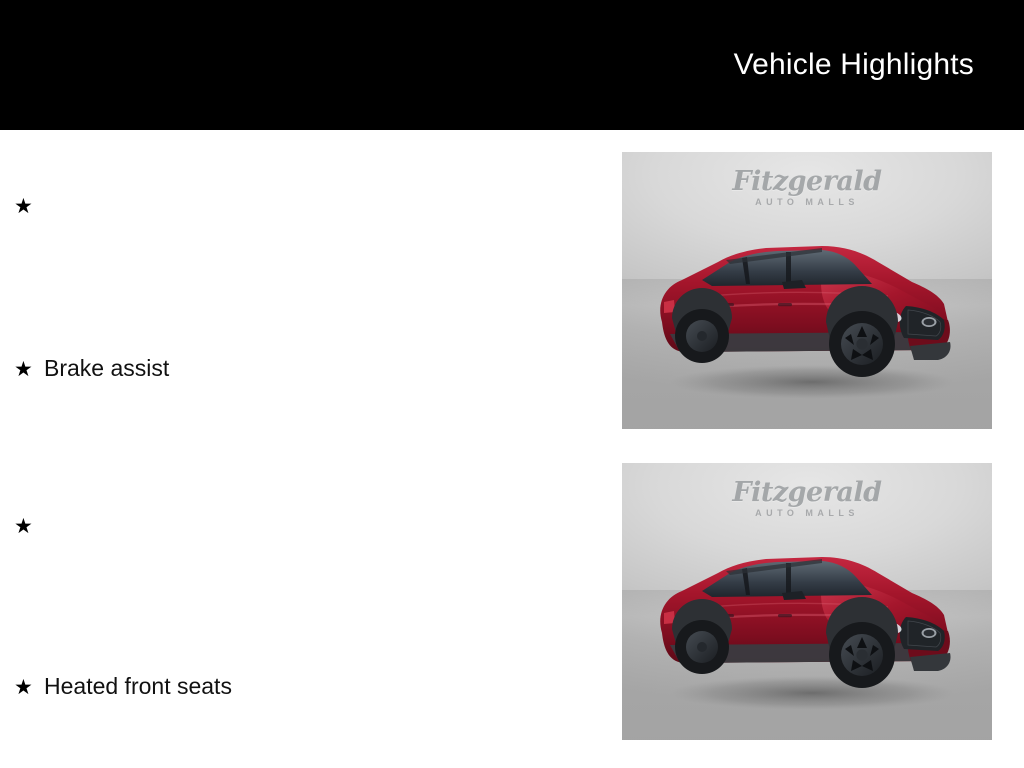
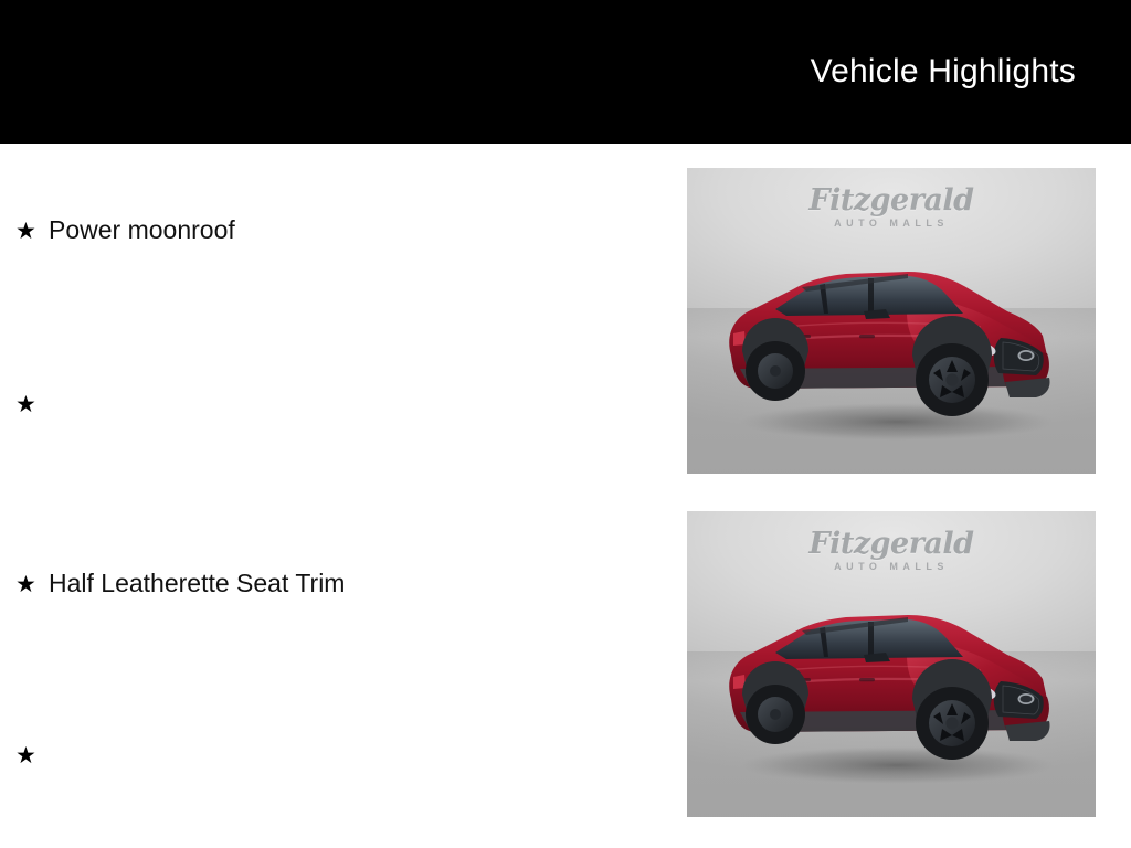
  Vehicle Highlights
  ★
+ Power moonroof
  ★
- Brake assist
  ★
+ Half Leatherette Seat Trim
  ★
- Heated front seats
  Fitzgerald
  AUTO MALLS
  Fitzgerald
  AUTO MALLS
